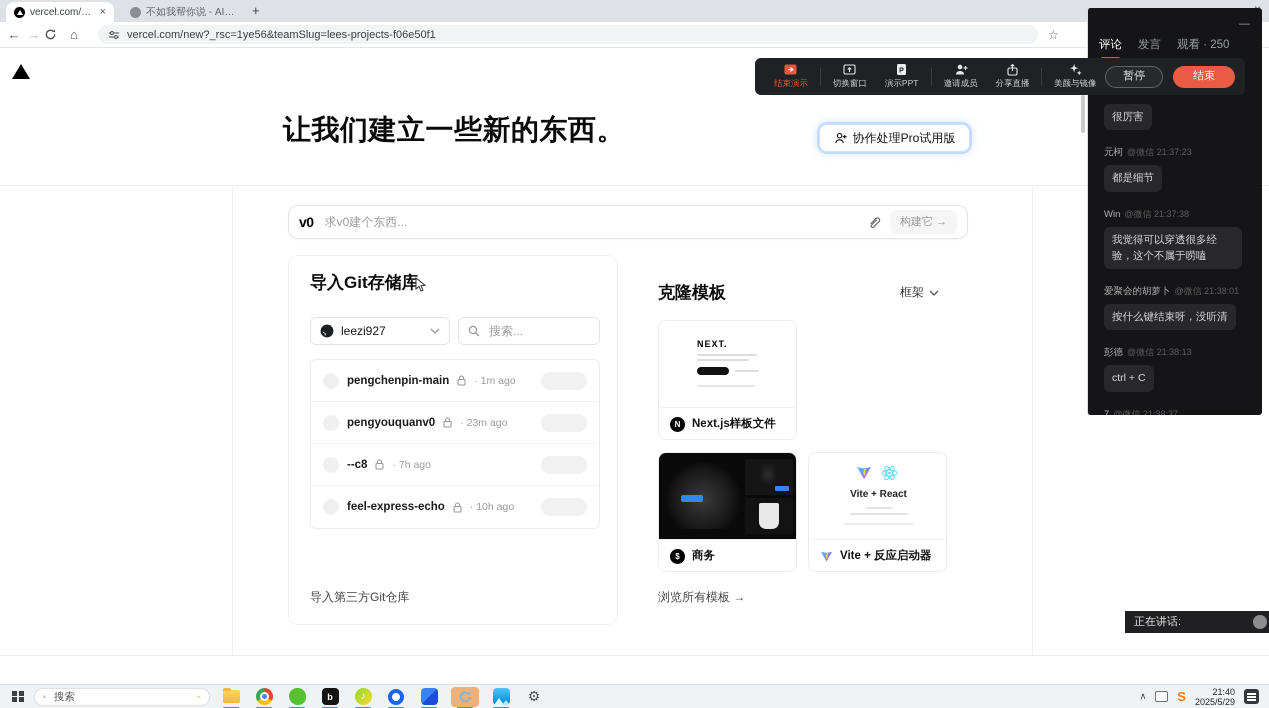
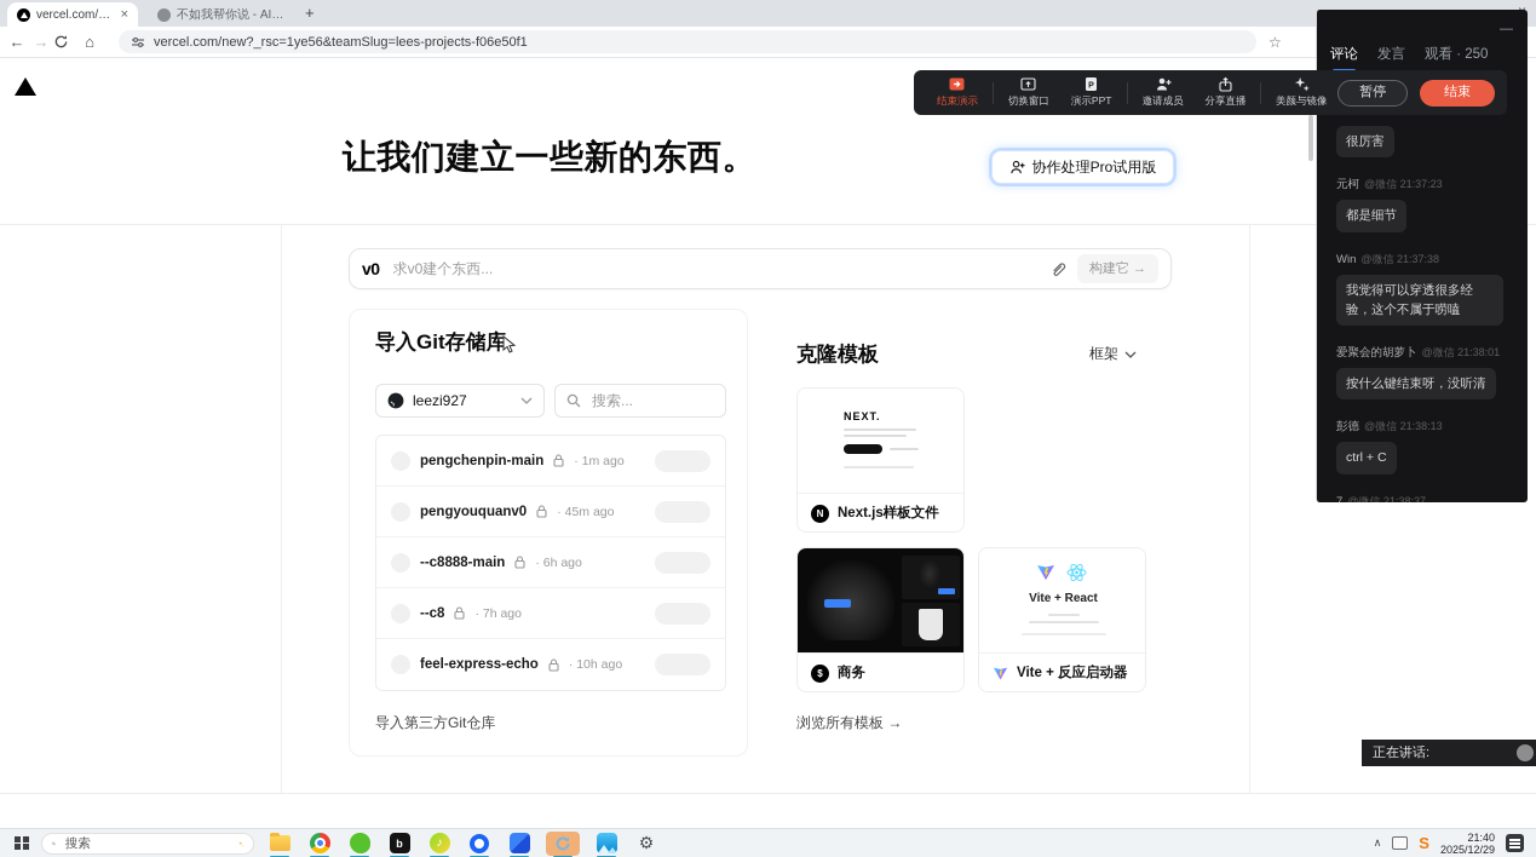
  vercel.com/ne
  ×
  不如我帮你说 - AI朋
  +
  ←
  →
  ⌂
  vercel.com/new?_rsc=1ye56&teamSlug=lees-projects-f06e50f1
  ☆
  让我们建立一些新的东西。
  协作处理Pro试用版
  v0
  求v0建个东西...
  构建它 →
  导入Git存储库
  leezi927
  搜索...
  pengchenpin-main
  · 1m ago
  pengyouquanv0
- · 23m ago
+ · 45m ago
+ --c8888-main
+ · 6h ago
  --c8
  · 7h ago
  feel-express-echo
  · 10h ago
  导入第三方Git仓库
  克隆模板
  框架
  NEXT.
  N
  Next.js样板文件
  $
  商务
  Vite + React
  Vite + 反应启动器
  浏览所有模板 →
  —
  评论
  发言
  观看 · 250
  很厉害
  元柯 @微信 21:37:23
  都是细节
  Win @微信 21:37:38
  我觉得可以穿透很多经验，这个不属于唠嗑
  爱聚会的胡萝卜 @微信 21:38:01
  按什么键结束呀，没听清
  彭德 @微信 21:38:13
  ctrl + C
  7 @微信 21:38:37
  结束演示
  切换窗口
  演示PPT
  邀请成员
  分享直播
  美颜与镜像
  暂停
  结束
  正在讲话:
  搜索
  b
  ♪
  ⚙
  ∧
  S
  21:40
- 2025/5/29
+ 2025/12/29
